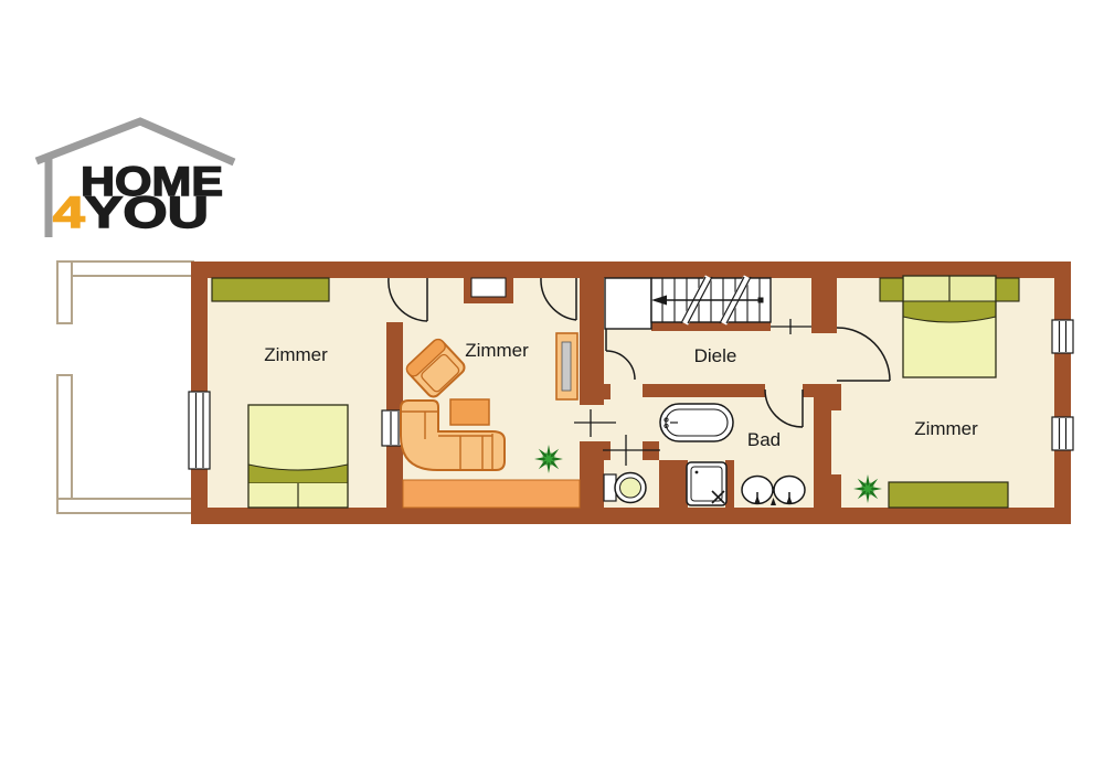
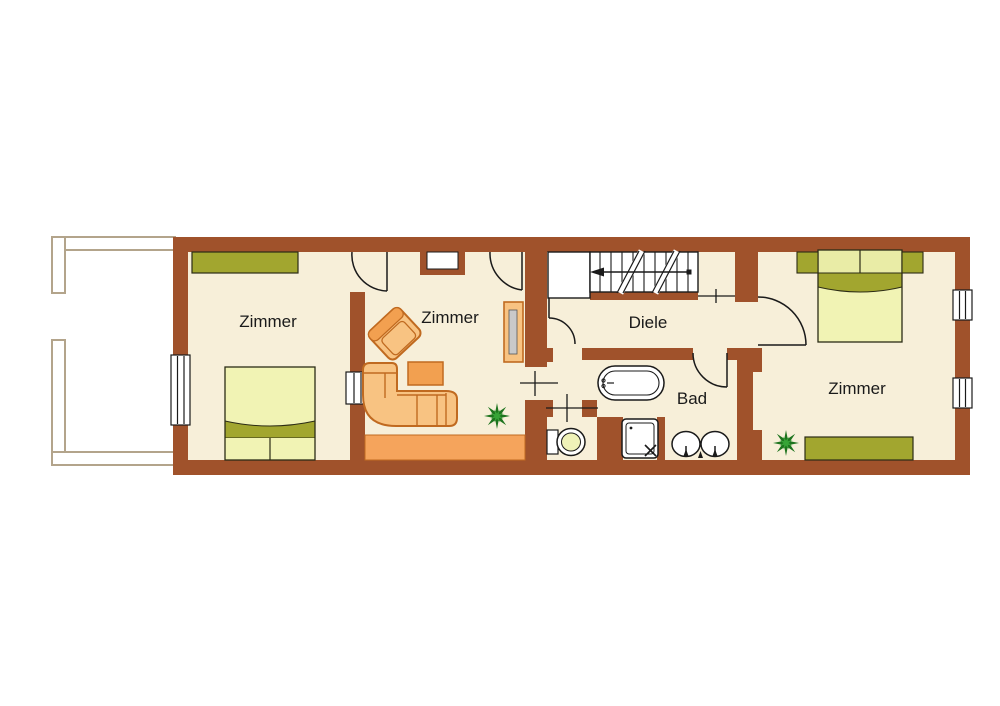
- HOME
- 4YOU
  Zimmer
  Zimmer
  Diele
  Bad
  Zimmer
